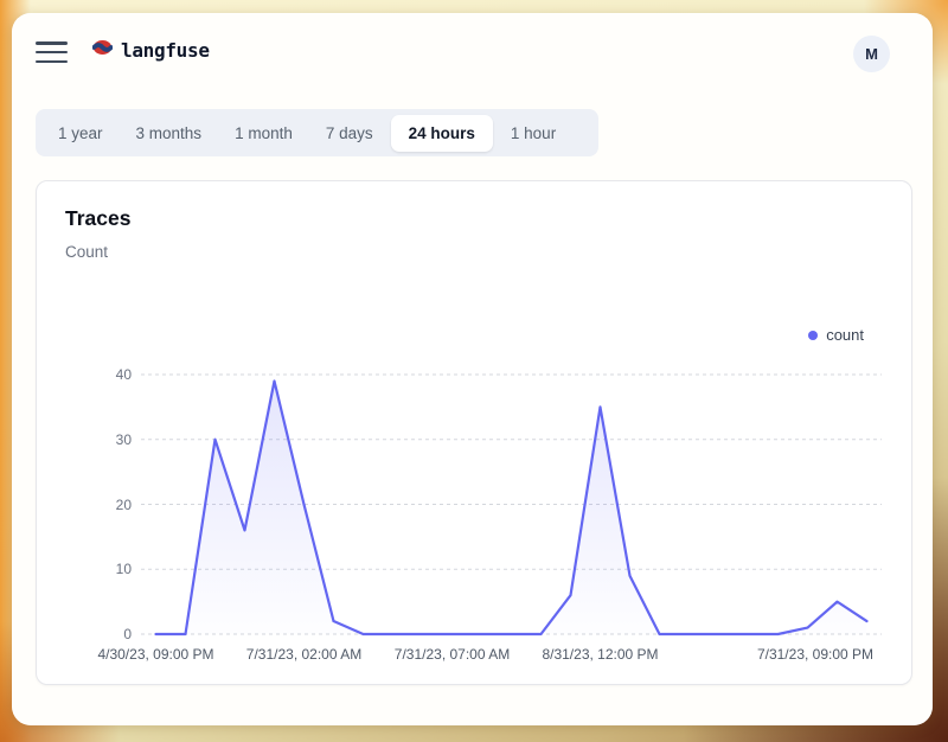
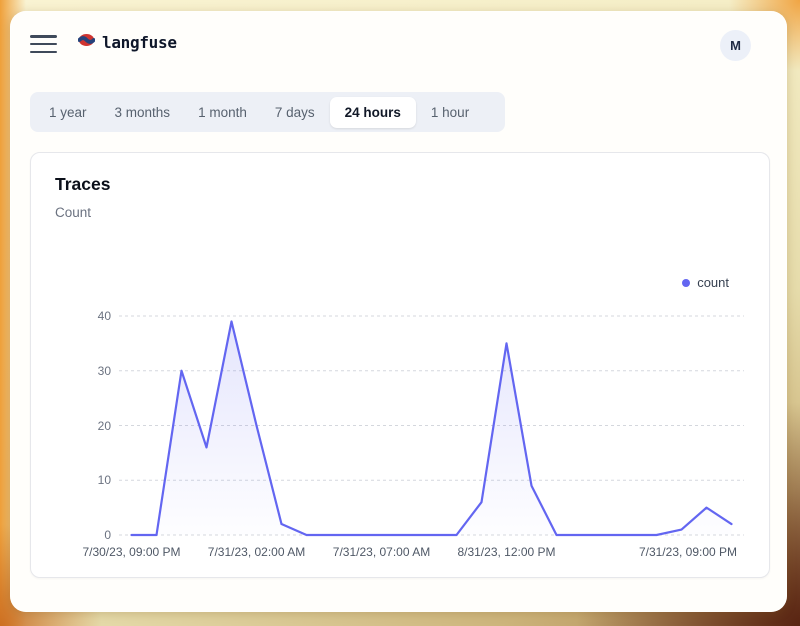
  langfuse
  M
  1 year
  3 months
  1 month
  7 days
  24 hours
  1 hour
  Traces
  Count
  count
  0
  10
  20
  30
  40
- 4/30/23, 09:00 PM
+ 7/30/23, 09:00 PM
  7/31/23, 02:00 AM
  7/31/23, 07:00 AM
  8/31/23, 12:00 PM
  7/31/23, 09:00 PM
